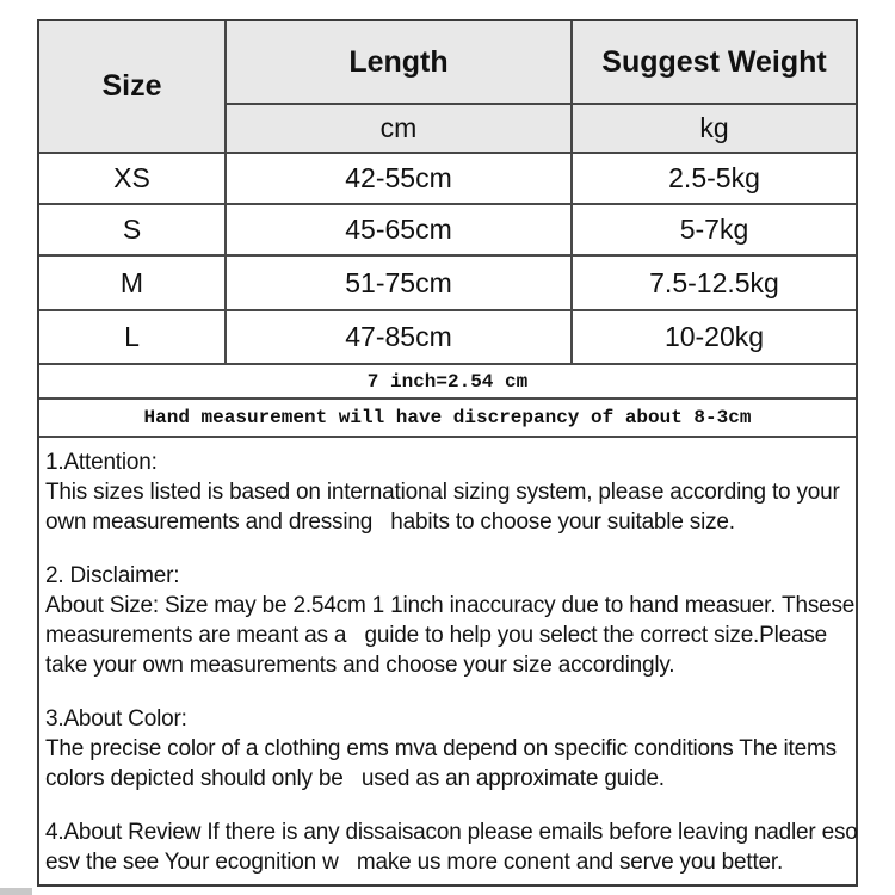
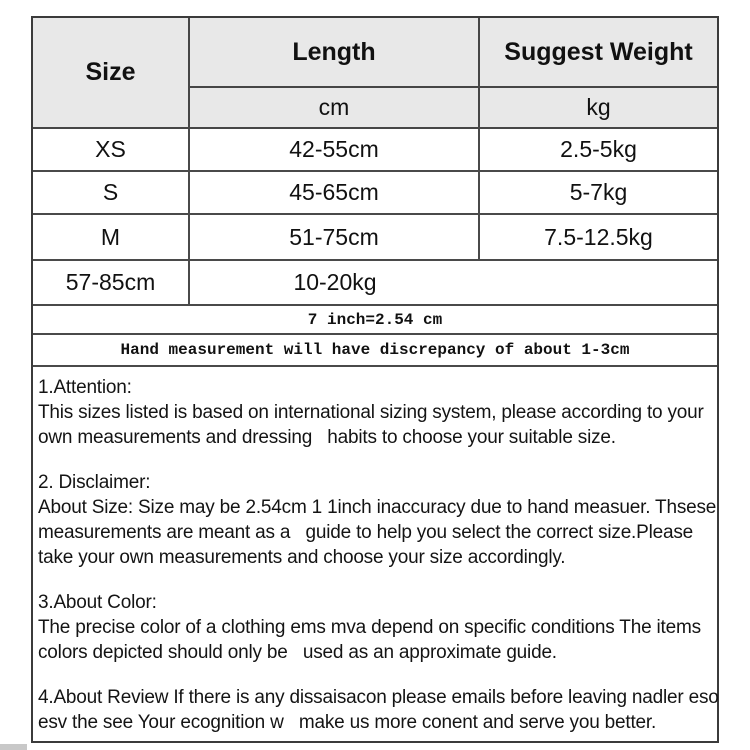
  Size
  Length
  Suggest Weight
  cm
  kg
  XS
  42-55cm
  2.5-5kg
  S
  45-65cm
  5-7kg
  M
  51-75cm
  7.5-12.5kg
- L
- 47-85cm
+ 57-85cm
  10-20kg
  7 inch=2.54 cm
- Hand measurement will have discrepancy of about 8-3cm
+ Hand measurement will have discrepancy of about 1-3cm
  1.Attention:
  This sizes listed is based on international sizing system, please according to your
  own measurements and dressing habits to choose your suitable size.
  2. Disclaimer:
  About Size: Size may be 2.54cm 1 1inch inaccuracy due to hand measuer. Thsese
  measurements are meant as a guide to help you select the correct size.Please
  take your own measurements and choose your size accordingly.
  3.About Color:
  The precise color of a clothing ems mva depend on specific conditions The items
  colors depicted should only be used as an approximate guide.
  4.About Review If there is any dissaisacon please emails before leaving nadler eso
  esv the see Your ecognition w make us more conent and serve you better.
